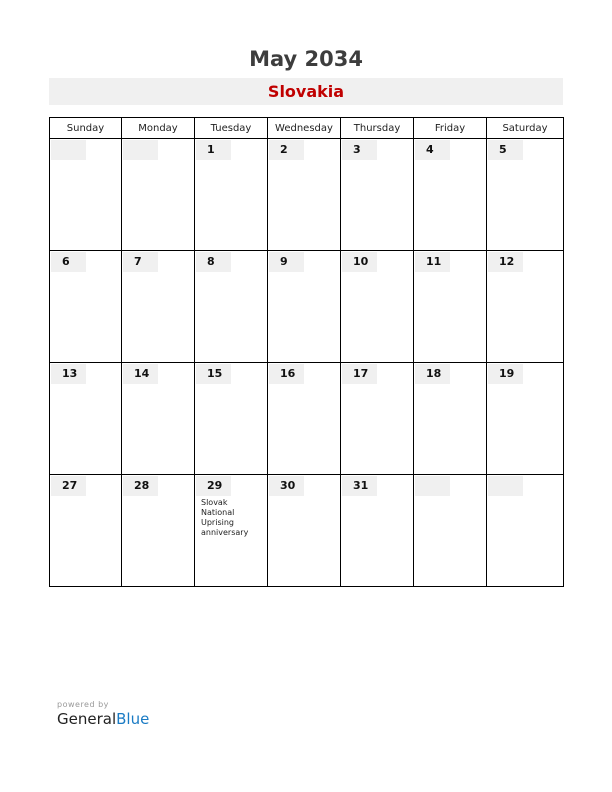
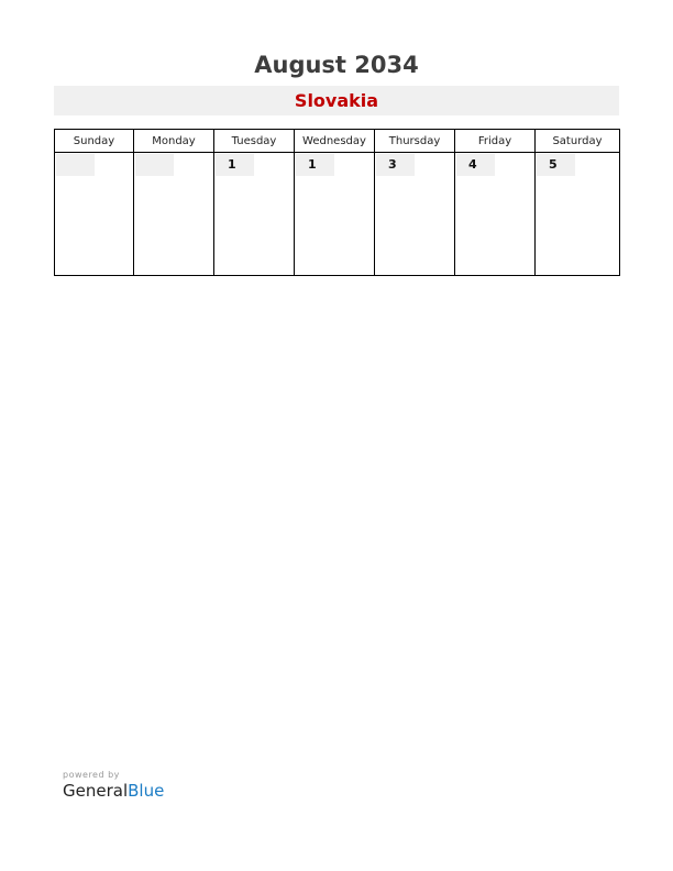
- May 2034
+ August 2034
  Slovakia
  Sunday	Monday	Tuesday	Wednesday	Thursday	Friday	Saturday
- 		1	2	3	4	5
+ 		1	1	3	4	5
- 6	7	8	9	10	11	12
- 13	14	15	16	17	18	19
- 27	28	29Slovak National Uprising anniversary	30	31
  powered by
  GeneralBlue
